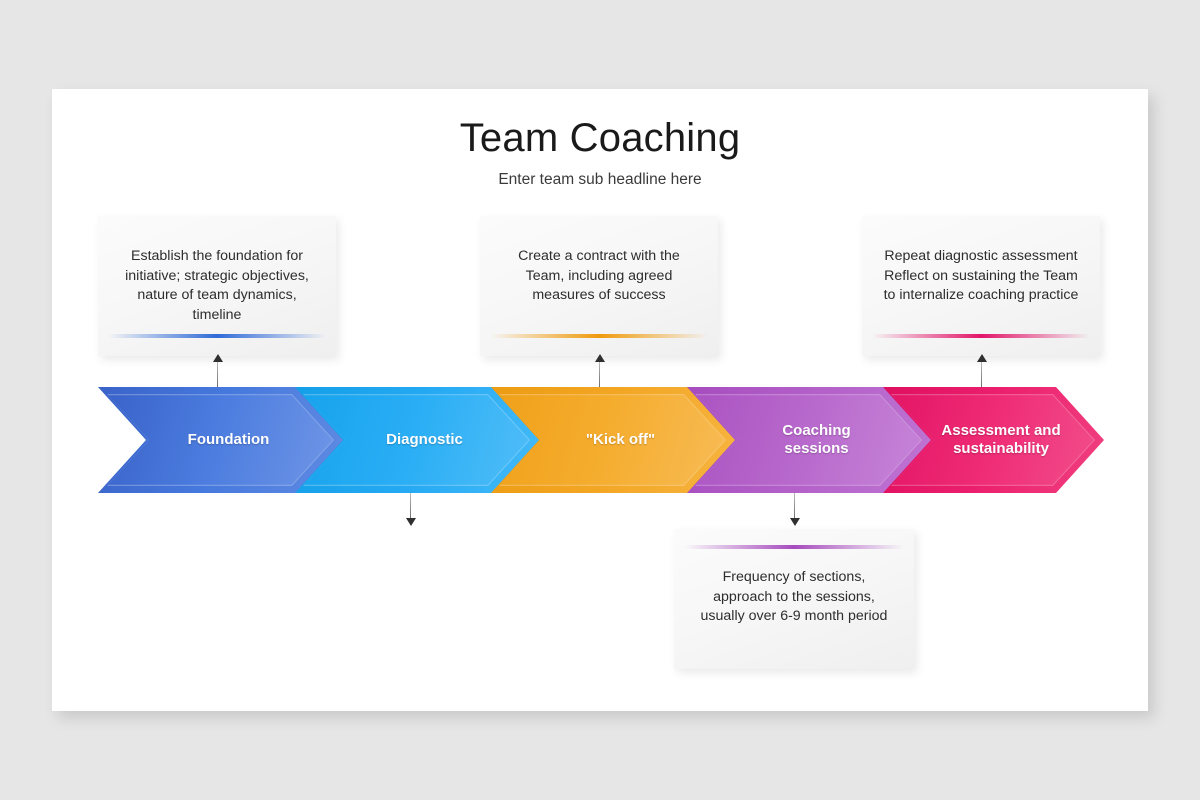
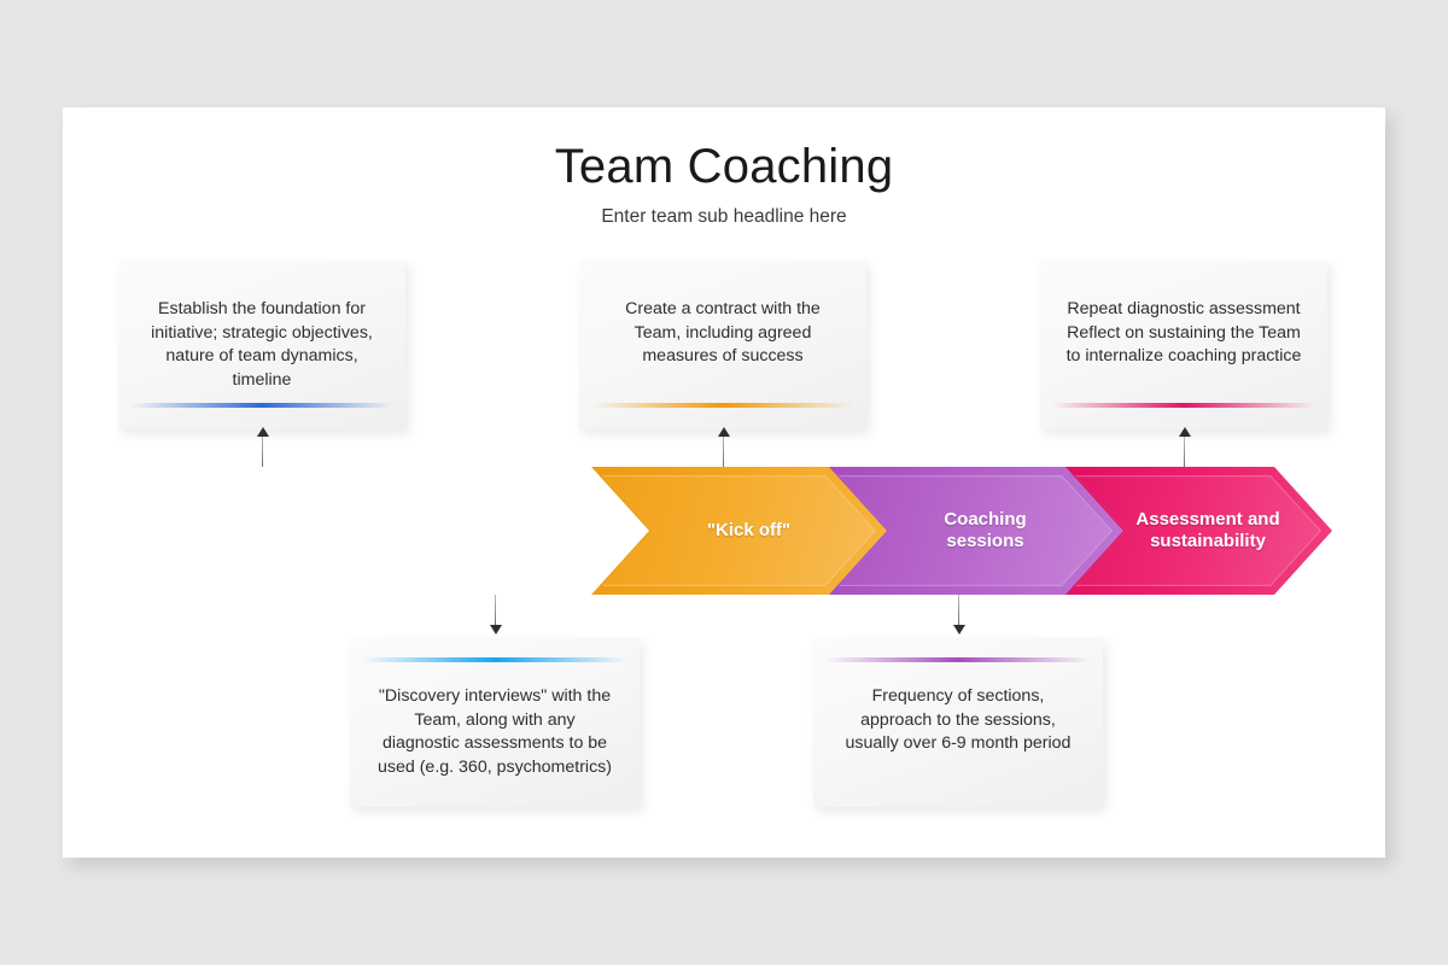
  Team Coaching
  Enter team sub headline here
  Establish the foundation for
  initiative; strategic objectives,
  nature of team dynamics,
  timeline
  Create a contract with the
  Team, including agreed
  measures of success
  Repeat diagnostic assessment
  Reflect on sustaining the Team
  to internalize coaching practice
- Foundation
- Diagnostic
  "Kick off"
  Coaching
  sessions
  Assessment and
  sustainability
+ "Discovery interviews" with the
+ Team, along with any
+ diagnostic assessments to be
+ used (e.g. 360, psychometrics)
  Frequency of sections,
  approach to the sessions,
  usually over 6-9 month period
